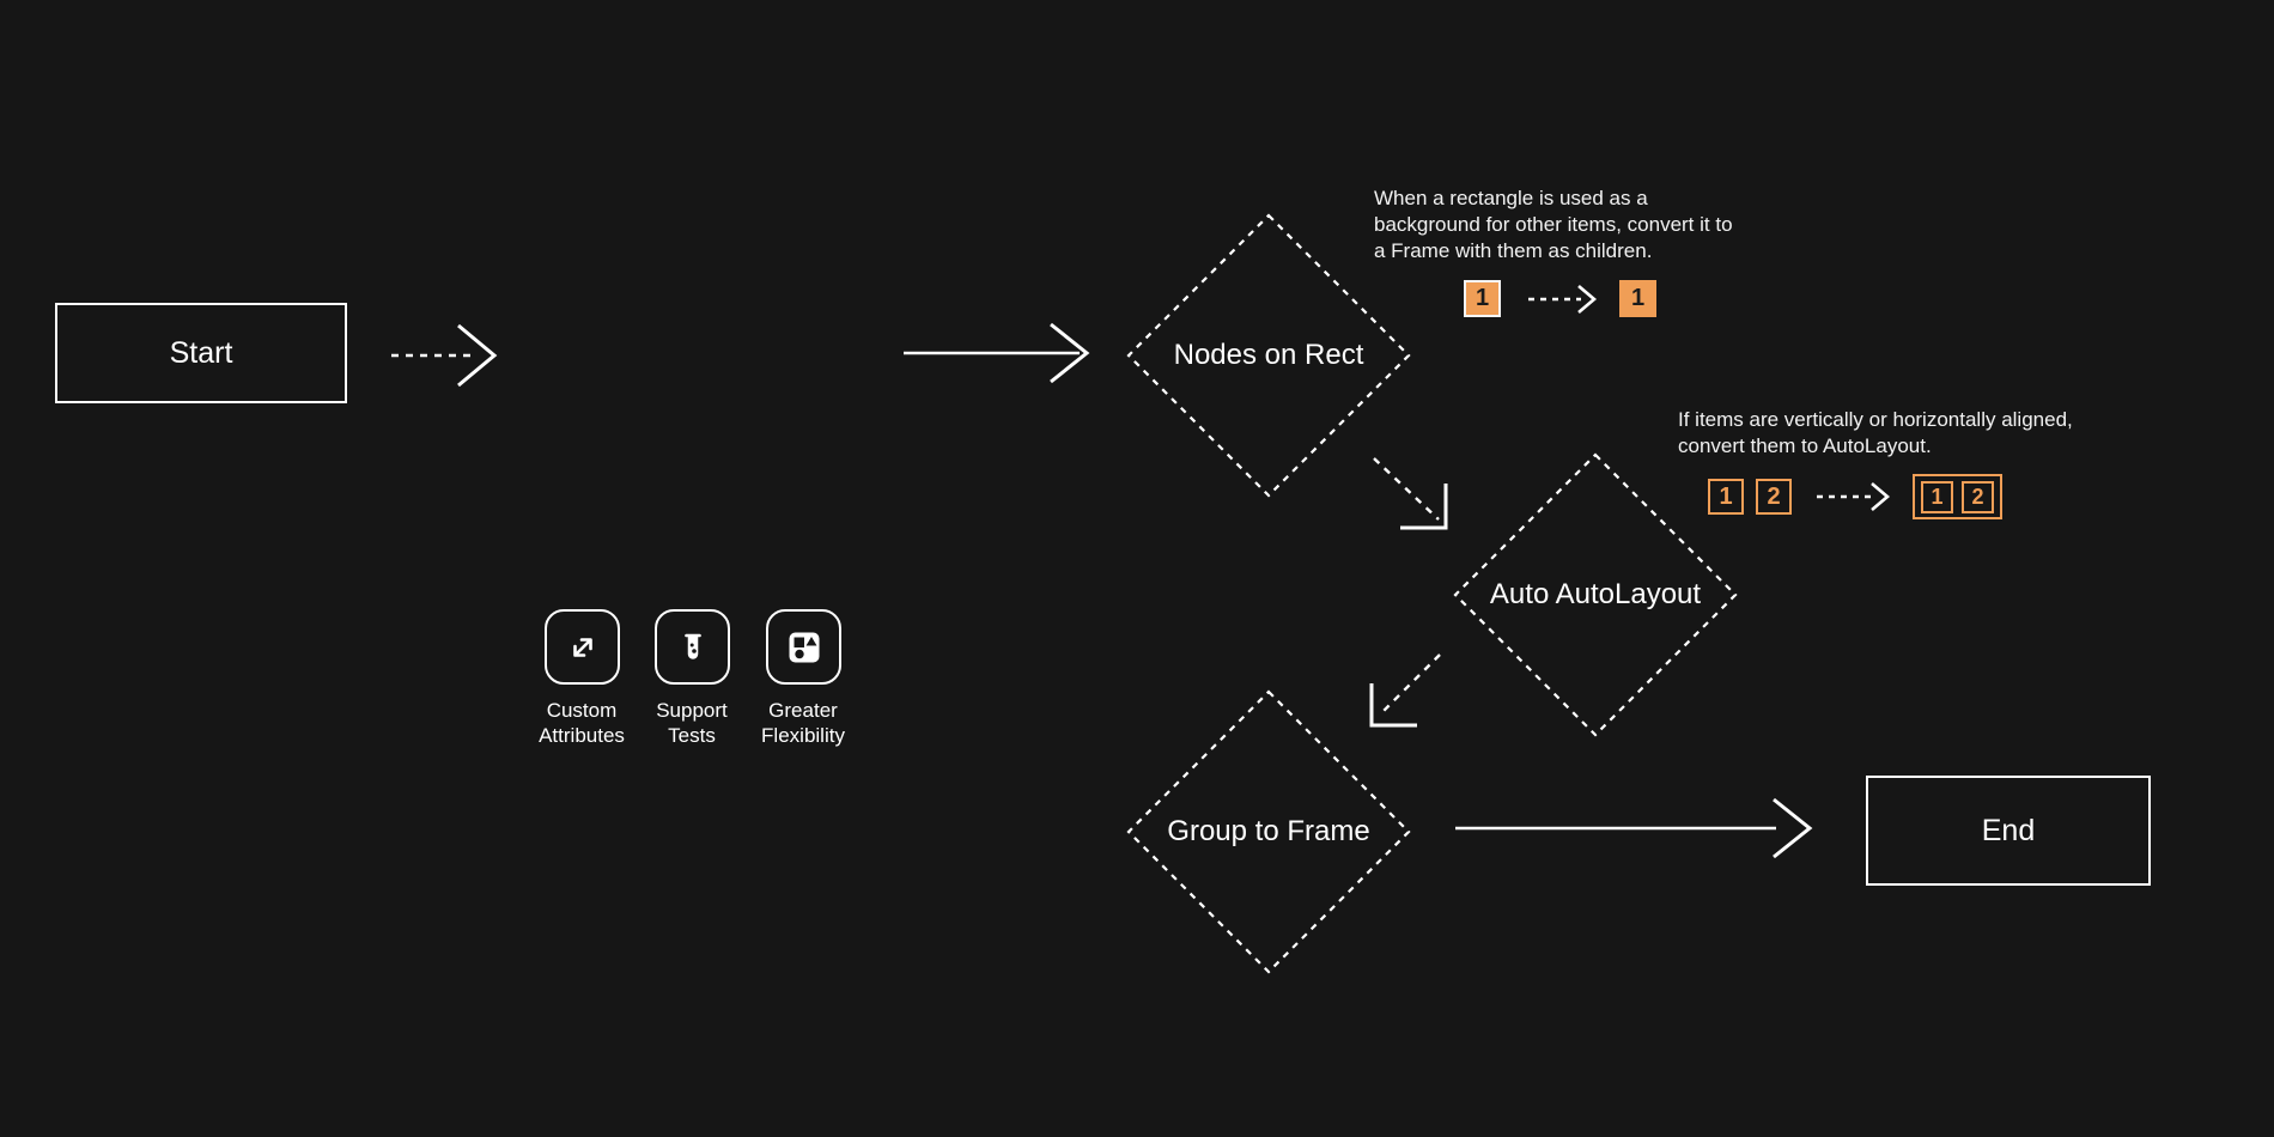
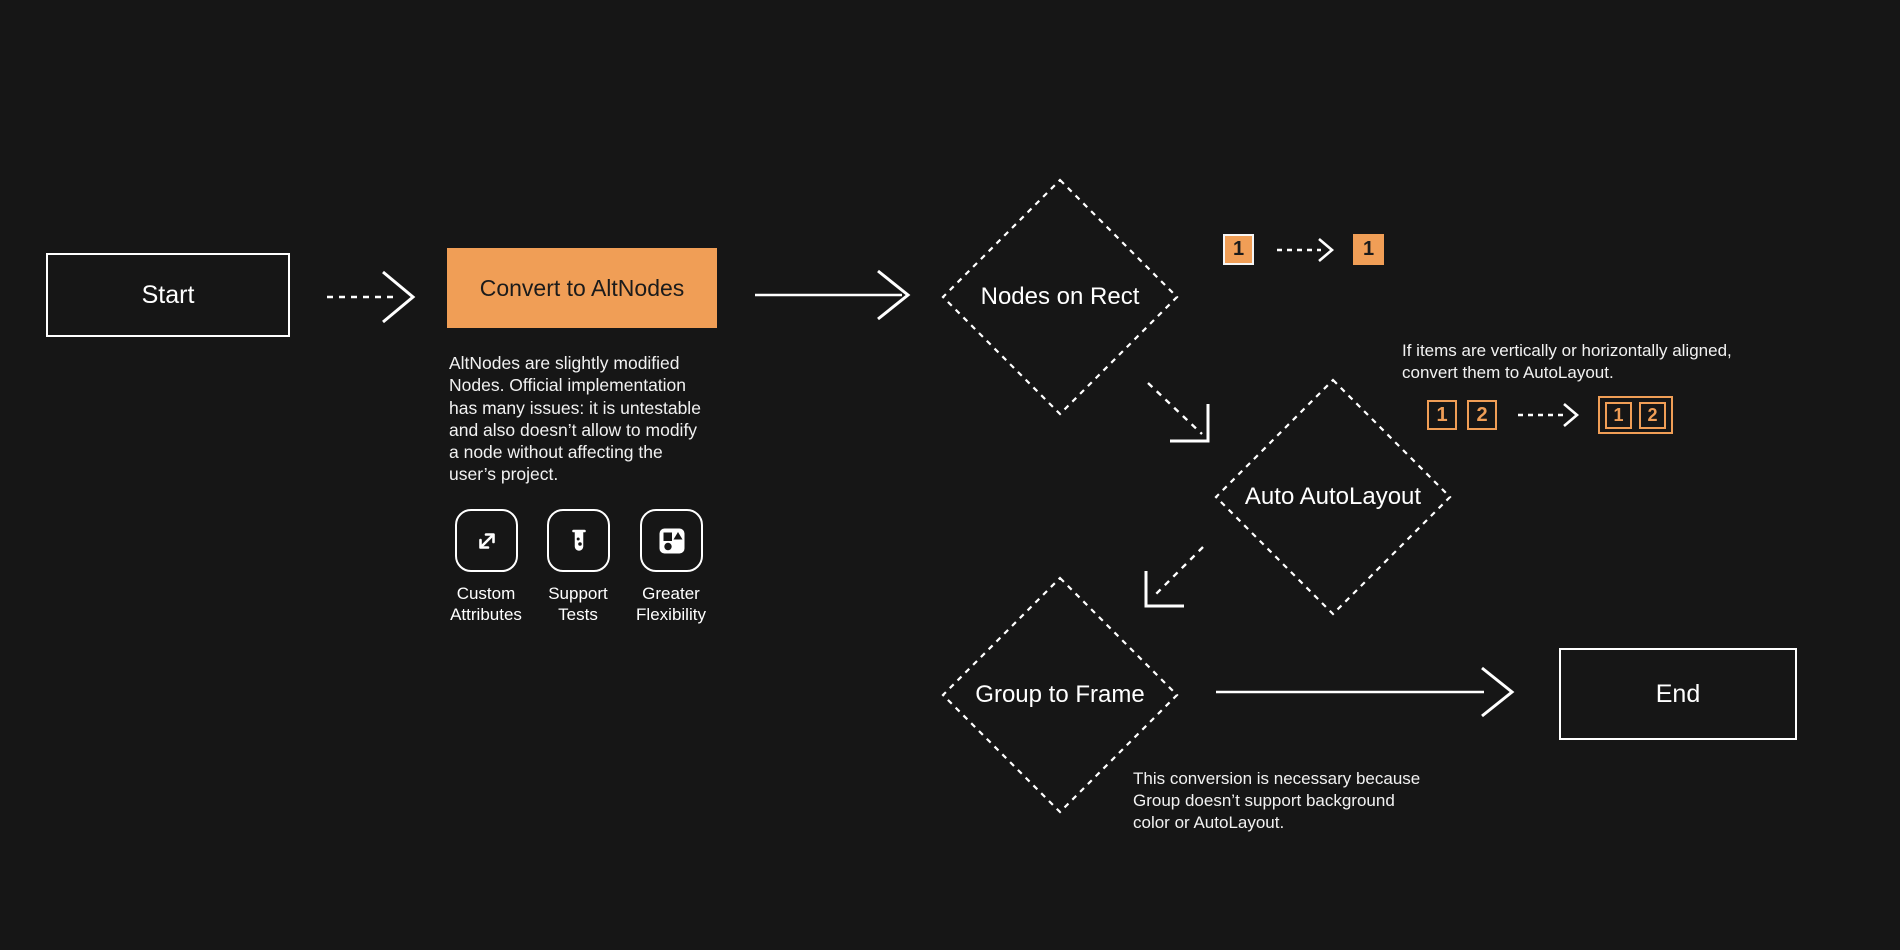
  Start
+ Convert to AltNodes
+ AltNodes are slightly modified Nodes. Official implementation has many issues: it is untestable and also doesn’t allow to modify a node without affecting the user’s project.
  Custom Attributes
  Support Tests
  Greater Flexibility
  Nodes on Rect
- When a rectangle is used as a background for other items, convert it to a Frame with them as children.
  1
  1
  Auto AutoLayout
  If items are vertically or horizontally aligned, convert them to AutoLayout.
  1
  2
  1
  2
  Group to Frame
+ This conversion is necessary because Group doesn’t support background color or AutoLayout.
  End
